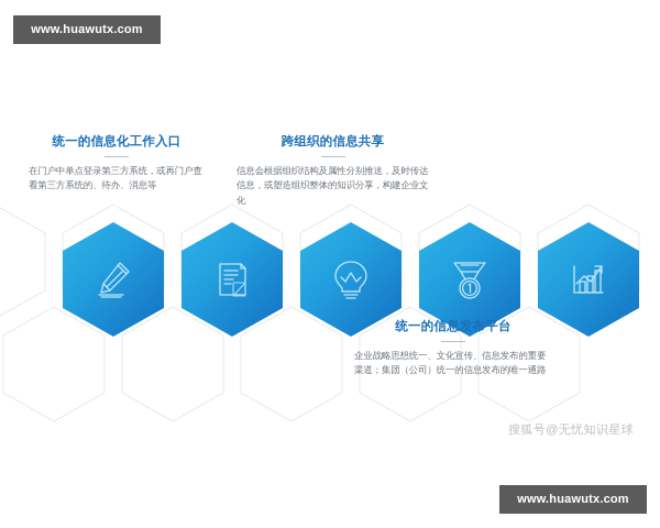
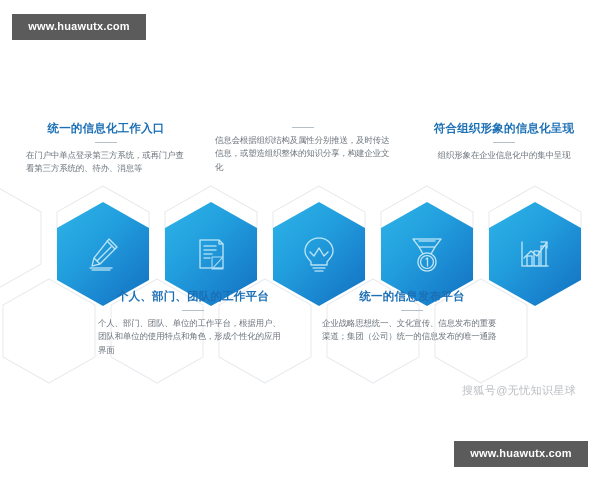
  www.huawutx.com
  统一的信息化工作入口
  在门户中单点登录第三方系统，或再门户查看第三方系统的、待办、消息等
- 跨组织的信息共享
  信息会根据组织结构及属性分别推送，及时传达信息，或塑造组织整体的知识分享，构建企业文化
+ 符合组织形象的信息化呈现
+ 组织形象在企业信息化中的集中呈现
+ 个人、部门、团队的工作平台
+ 个人、部门、团队、单位的工作平台，根据用户、团队和单位的使用特点和角色，形成个性化的应用界面
  统一的信息发布平台
  企业战略思想统一、文化宣传、信息发布的重要渠道；集团（公司）统一的信息发布的唯一通路
  搜狐号@无忧知识星球
  www.huawutx.com
